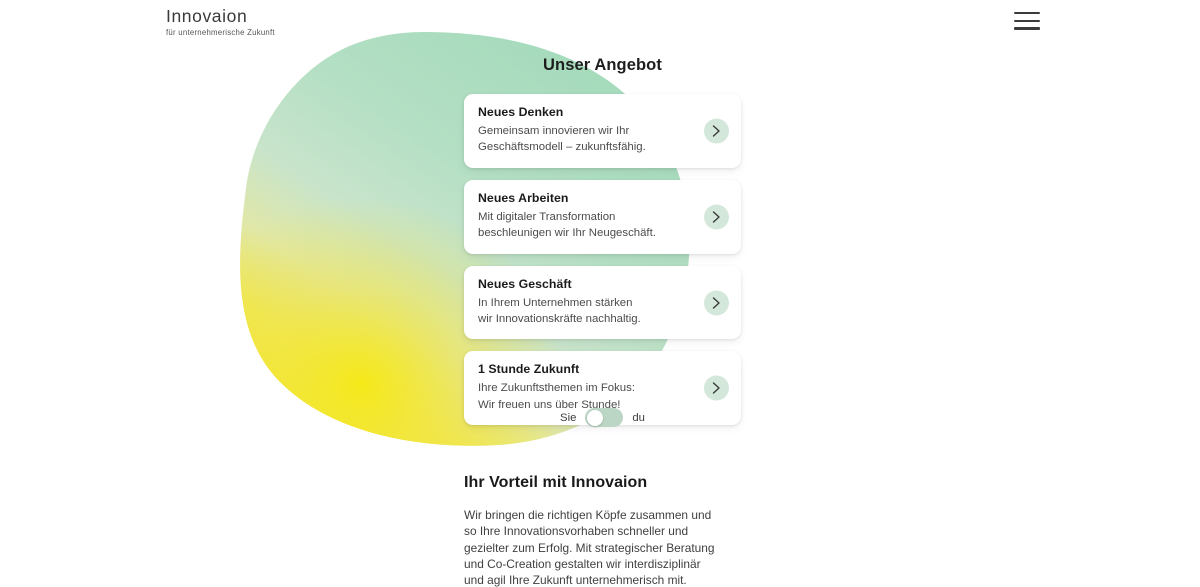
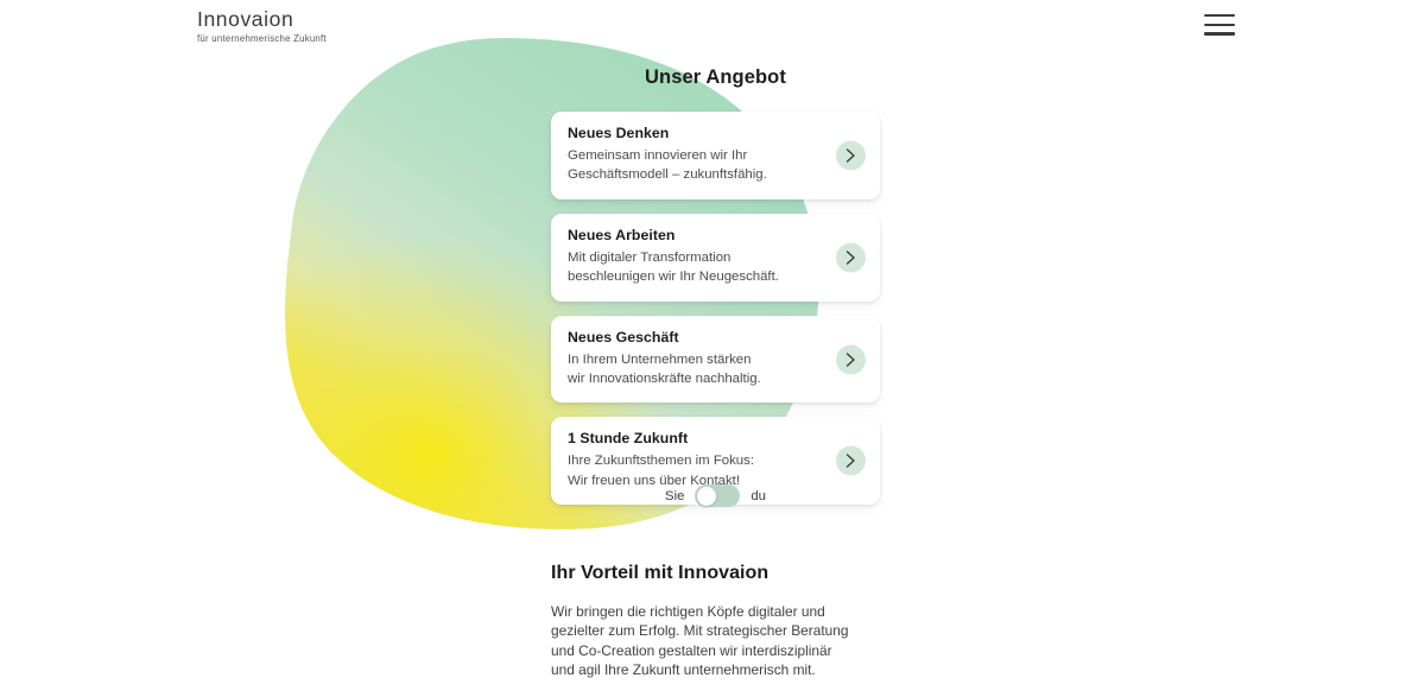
  Innovaion
  für unternehmerische Zukunft
  Unser Angebot
  Neues Denken
  Gemeinsam innovieren wir Ihr
  Geschäftsmodell – zukunftsfähig.
  Neues Arbeiten
  Mit digitaler Transformation
  beschleunigen wir Ihr Neugeschäft.
  Neues Geschäft
  In Ihrem Unternehmen stärken
  wir Innovationskräfte nachhaltig.
  1 Stunde Zukunft
  Ihre Zukunftsthemen im Fokus:
- Wir freuen uns über Stunde!
+ Wir freuen uns über Kontakt!
  Sie
  du
  Ihr Vorteil mit Innovaion
- Wir bringen die richtigen Köpfe zusammen und
+ Wir bringen die richtigen Köpfe digitaler und
- so Ihre Innovationsvorhaben schneller und
  gezielter zum Erfolg. Mit strategischer Beratung
  und Co-Creation gestalten wir interdisziplinär
  und agil Ihre Zukunft unternehmerisch mit.
